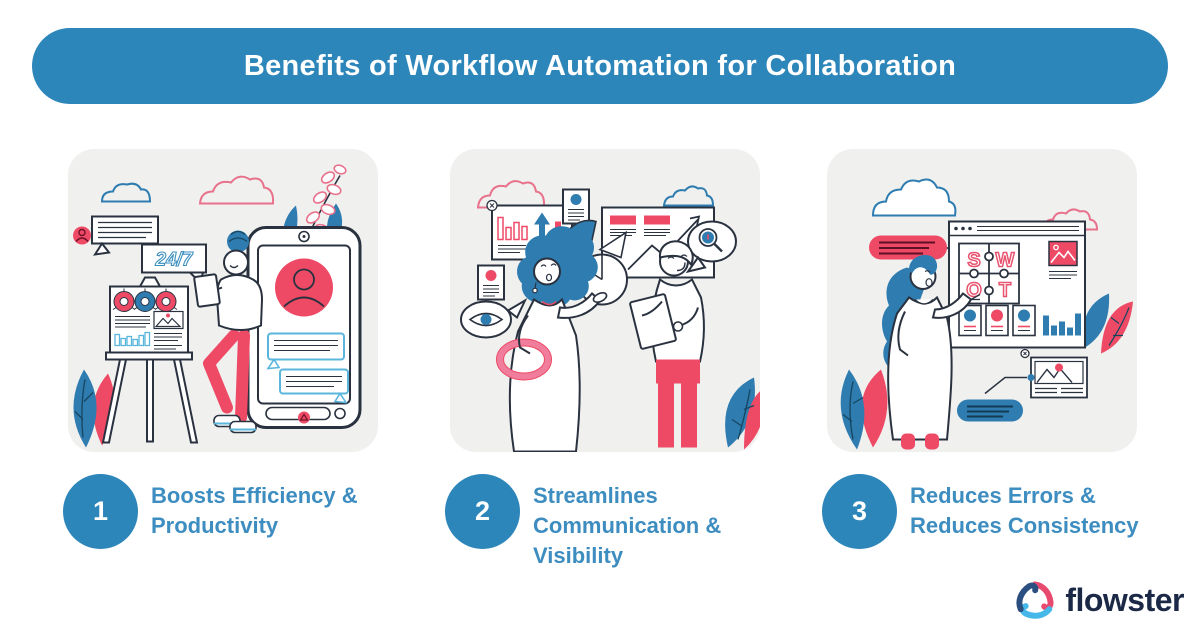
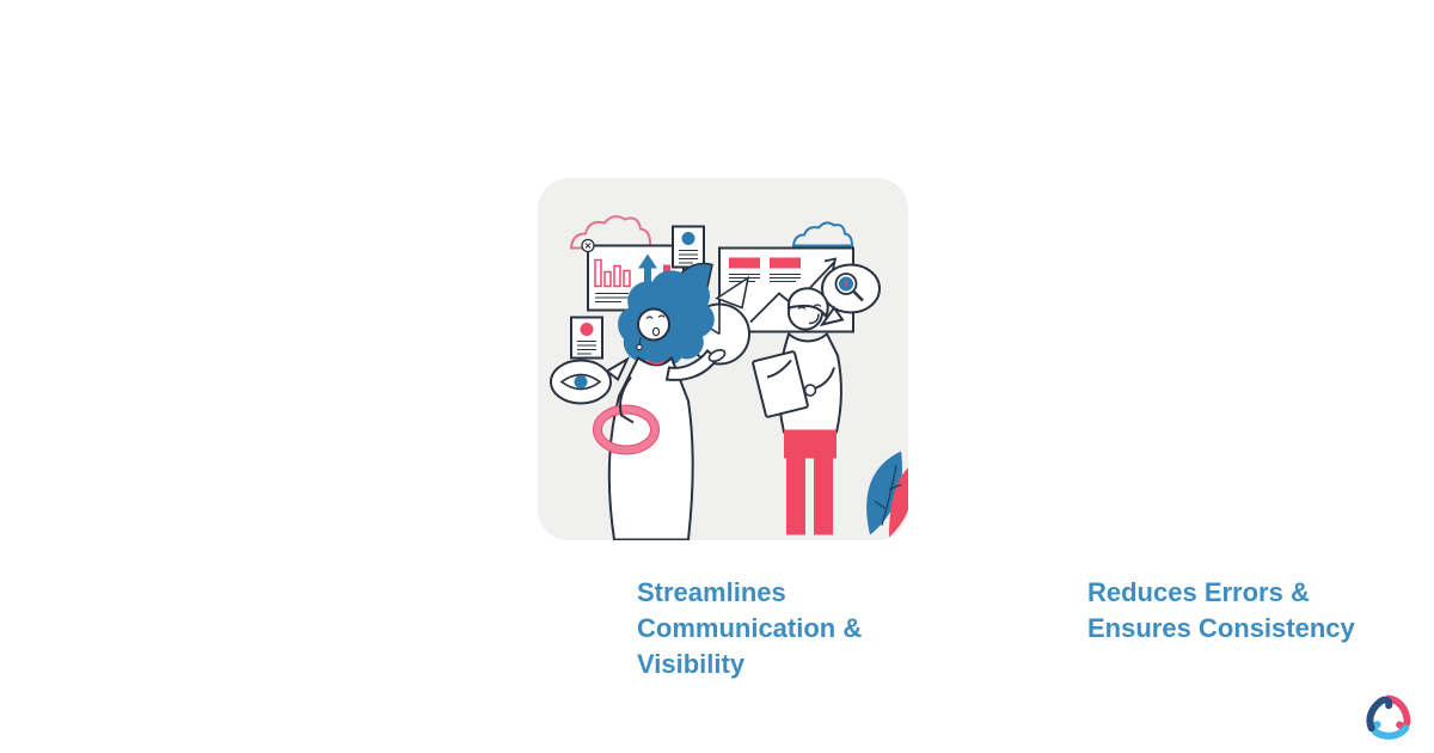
- Benefits of Workflow Automation for Collaboration
- 24/7
- S
- W
- O
- T
- 1
- Boosts Efficiency & Productivity
- 2
  Streamlines Communication & Visibility
- 3
- Reduces Errors & Reduces Consistency
+ Reduces Errors & Ensures Consistency
- flowster
